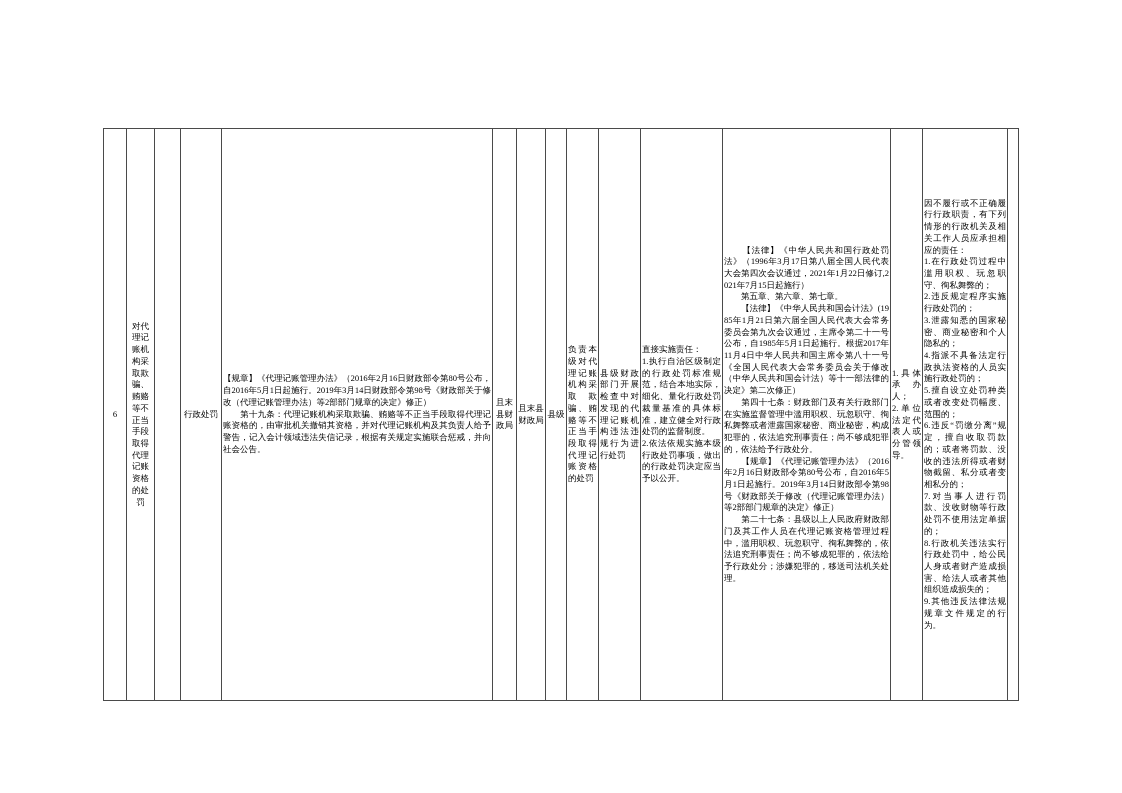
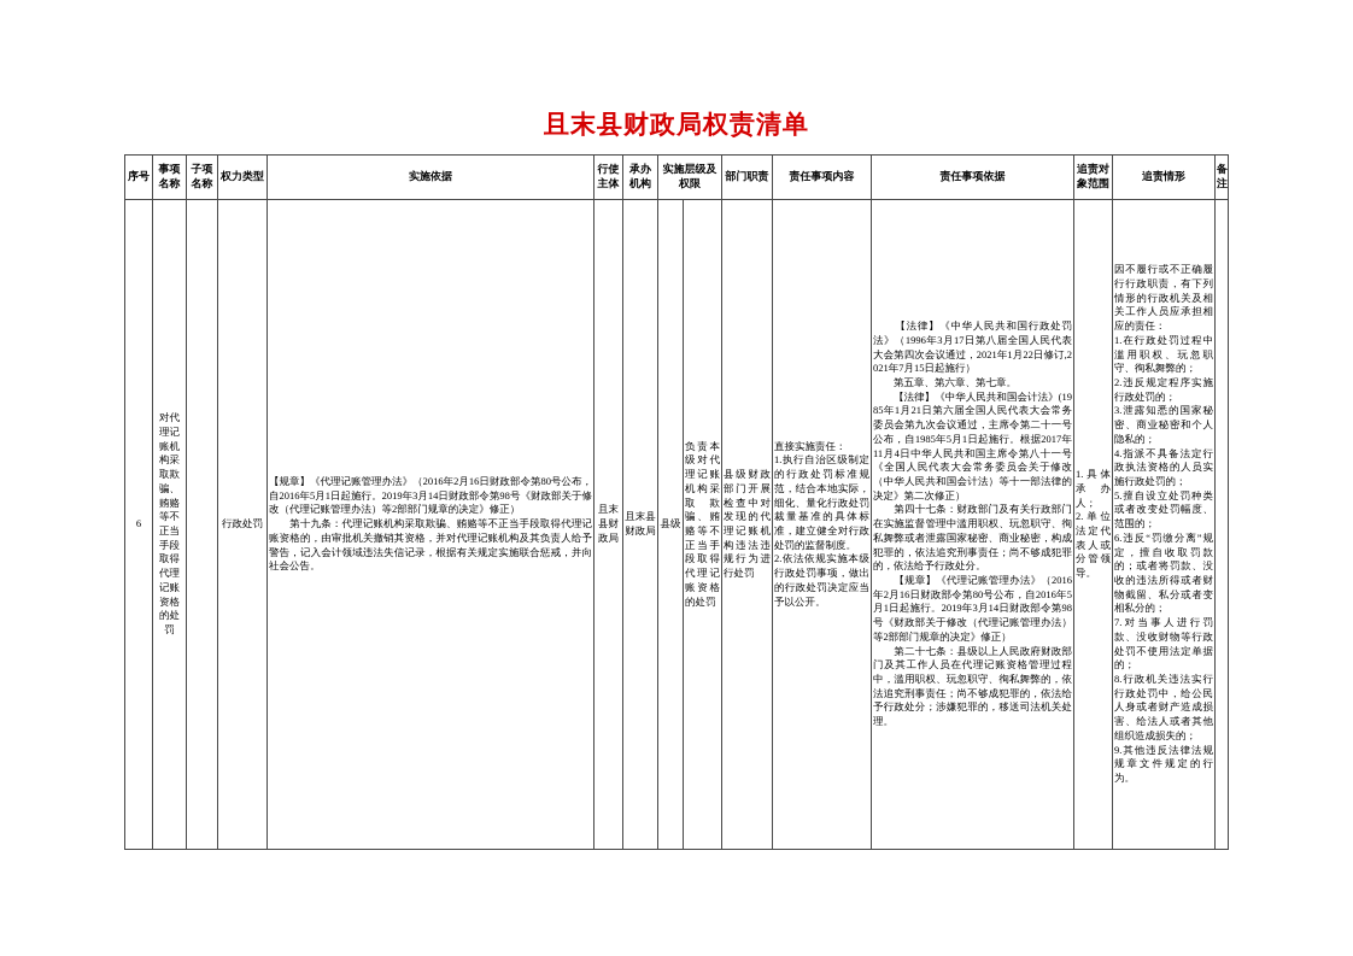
+ 且末县财政局权责清单
+ 序号	事项名称	子项名称	权力类型	实施依据	行使主体	承办机构	实施层级及权限	部门职责	责任事项内容	责任事项依据	追责对象范围	追责情形	备注
  6	对代理记账机构采取欺骗、贿赂等不正当手段取得代理记账资格的处罚		行政处罚	【规章】《代理记账管理办法》（2016年2月16日财政部令第80号公布，自2016年5月1日起施行。2019年3月14日财政部令第98号《财政部关于修改（代理记账管理办法）等2部部门规章的决定》修正） 第十九条：代理记账机构采取欺骗、贿赂等不正当手段取得代理记账资格的，由审批机关撤销其资格，并对代理记账机构及其负责人给予警告，记入会计领域违法失信记录，根据有关规定实施联合惩戒，并向社会公告。	且末县财政局	且末县财政局	县级	负责本级对代理记账机构采取欺骗、贿赂等不正当手段取得代理记账资格的处罚	县级财政部门开展检查中对发现的代理记账机构违法违规行为进行处罚	直接实施责任： 1.执行自治区级制定的行政处罚标准规范，结合本地实际，细化、量化行政处罚裁量基准的具体标准，建立健全对行政处罚的监督制度。 2.依法依规实施本级行政处罚事项，做出的行政处罚决定应当予以公开。	【法律】《中华人民共和国行政处罚法》（1996年3月17日第八届全国人民代表大会第四次会议通过，2021年1月22日修订,2021年7月15日起施行） 第五章、第六章、第七章。 【法律】《中华人民共和国会计法》(1985年1月21日第六届全国人民代表大会常务委员会第九次会议通过，主席令第二十一号公布，自1985年5月1日起施行。根据2017年11月4日中华人民共和国主席令第八十一号《全国人民代表大会常务委员会关于修改（中华人民共和国会计法）等十一部法律的决定》第二次修正） 第四十七条：财政部门及有关行政部门在实施监督管理中滥用职权、玩忽职守、徇私舞弊或者泄露国家秘密、商业秘密，构成犯罪的，依法追究刑事责任；尚不够成犯罪的，依法给予行政处分。 【规章】《代理记账管理办法》（2016年2月16日财政部令第80号公布，自2016年5月1日起施行。2019年3月14日财政部令第98号《财政部关于修改（代理记账管理办法）等2部部门规章的决定》修正） 第二十七条：县级以上人民政府财政部门及其工作人员在代理记账资格管理过程中，滥用职权、玩忽职守、徇私舞弊的，依法追究刑事责任；尚不够成犯罪的，依法给予行政处分；涉嫌犯罪的，移送司法机关处理。	1.具体承办人； 2.单位法定代表人或分管领导。	因不履行或不正确履行行政职责，有下列情形的行政机关及相关工作人员应承担相应的责任： 1.在行政处罚过程中滥用职权、玩忽职守、徇私舞弊的； 2.违反规定程序实施行政处罚的； 3.泄露知悉的国家秘密、商业秘密和个人隐私的； 4.指派不具备法定行政执法资格的人员实施行政处罚的； 5.擅自设立处罚种类或者改变处罚幅度、范围的； 6.违反“罚缴分离”规定，擅自收取罚款的；或者将罚款、没收的违法所得或者财物截留、私分或者变相私分的； 7.对当事人进行罚款、没收财物等行政处罚不使用法定单据的； 8.行政机关违法实行行政处罚中，给公民人身或者财产造成损害、给法人或者其他组织造成损失的； 9.其他违反法律法规规章文件规定的行为。
